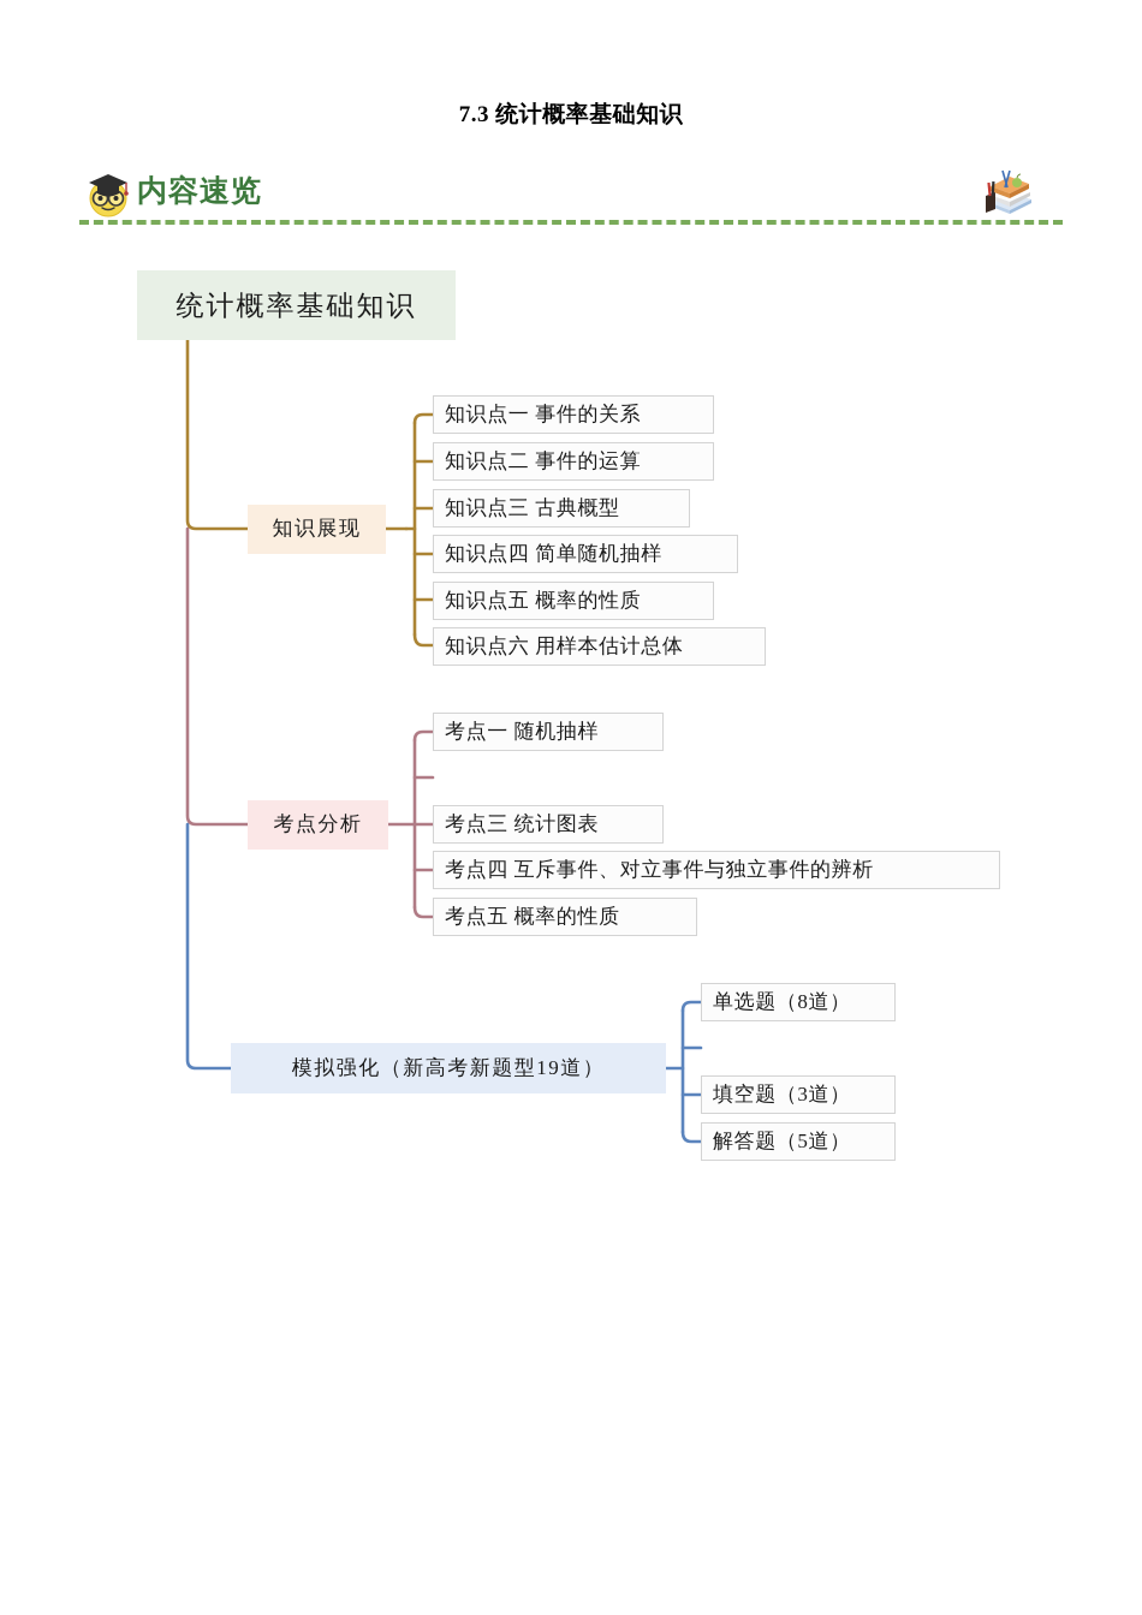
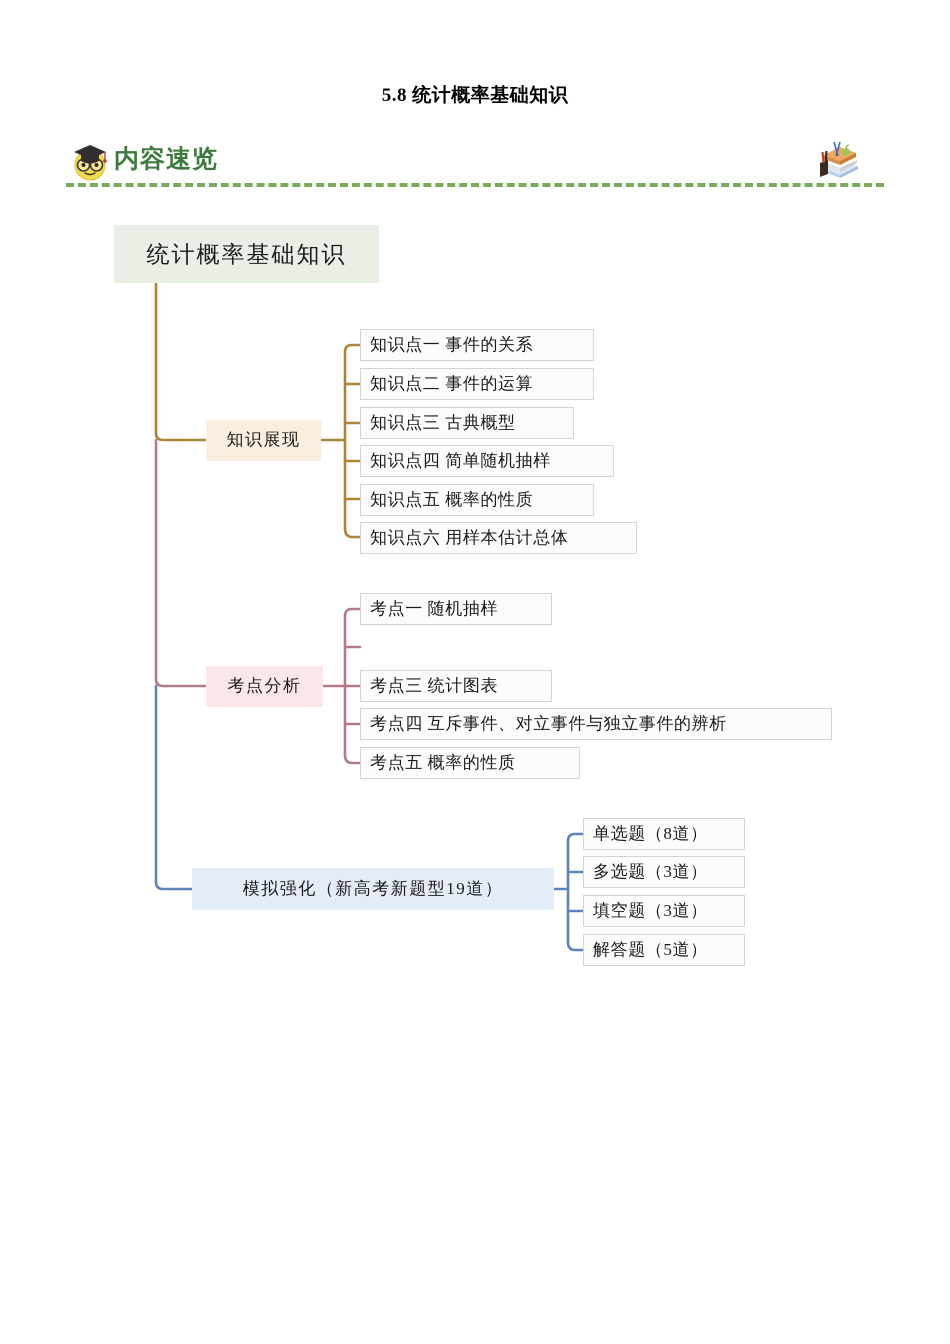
- 7.3 统计概率基础知识
+ 5.8 统计概率基础知识
  内容速览
  统计概率基础知识
  知识展现
  知识点一 事件的关系
  知识点二 事件的运算
  知识点三 古典概型
  知识点四 简单随机抽样
  知识点五 概率的性质
  知识点六 用样本估计总体
  考点分析
  考点一 随机抽样
  考点三 统计图表
  考点四 互斥事件、对立事件与独立事件的辨析
  考点五 概率的性质
  模拟强化（新高考新题型19道）
  单选题（8道）
+ 多选题（3道）
  填空题（3道）
  解答题（5道）
